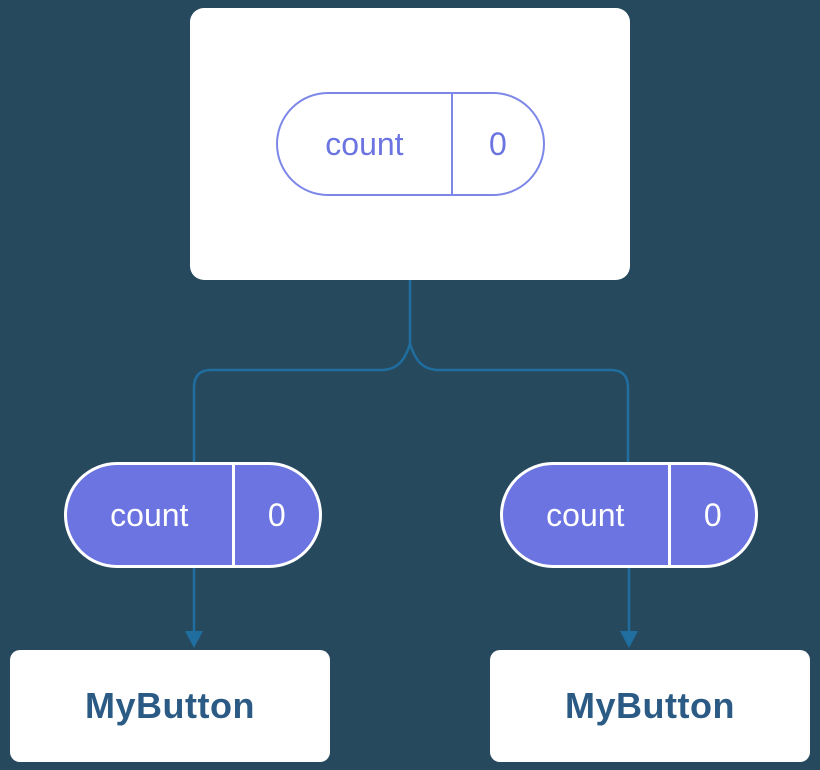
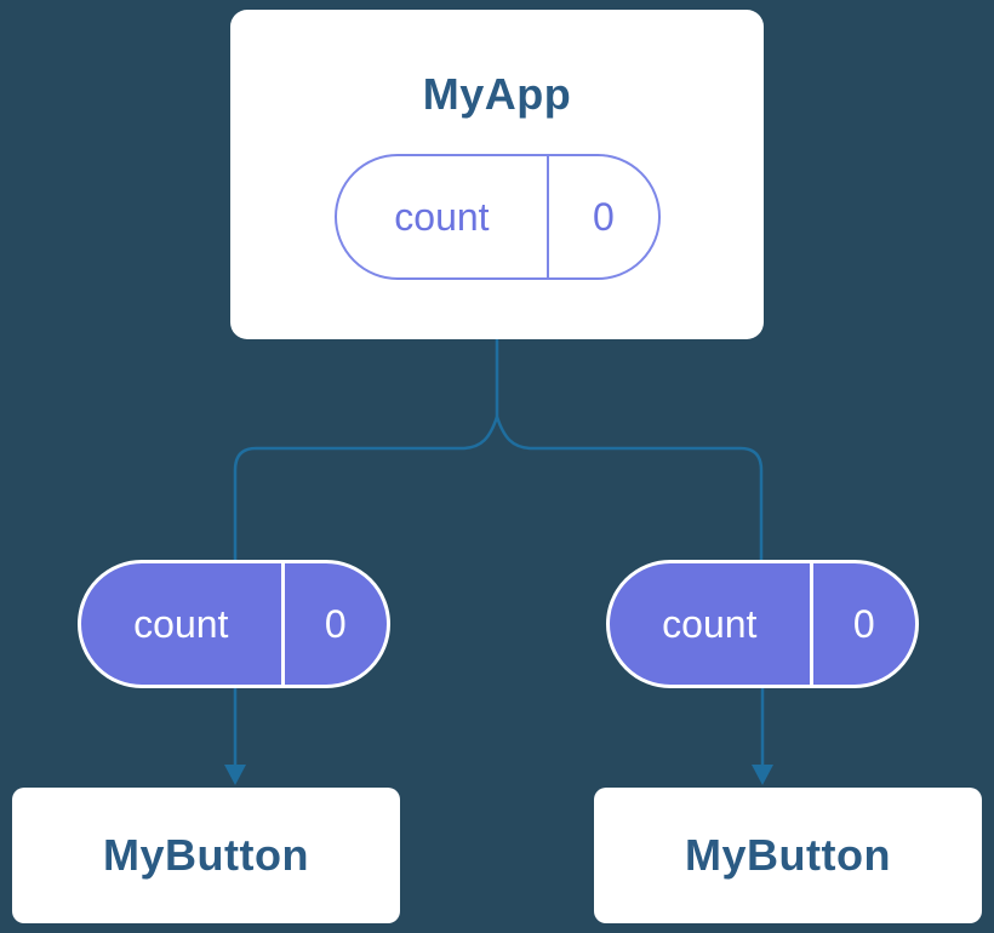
+ MyApp
  count
  0
  count
  0
  count
  0
  MyButton
  MyButton
